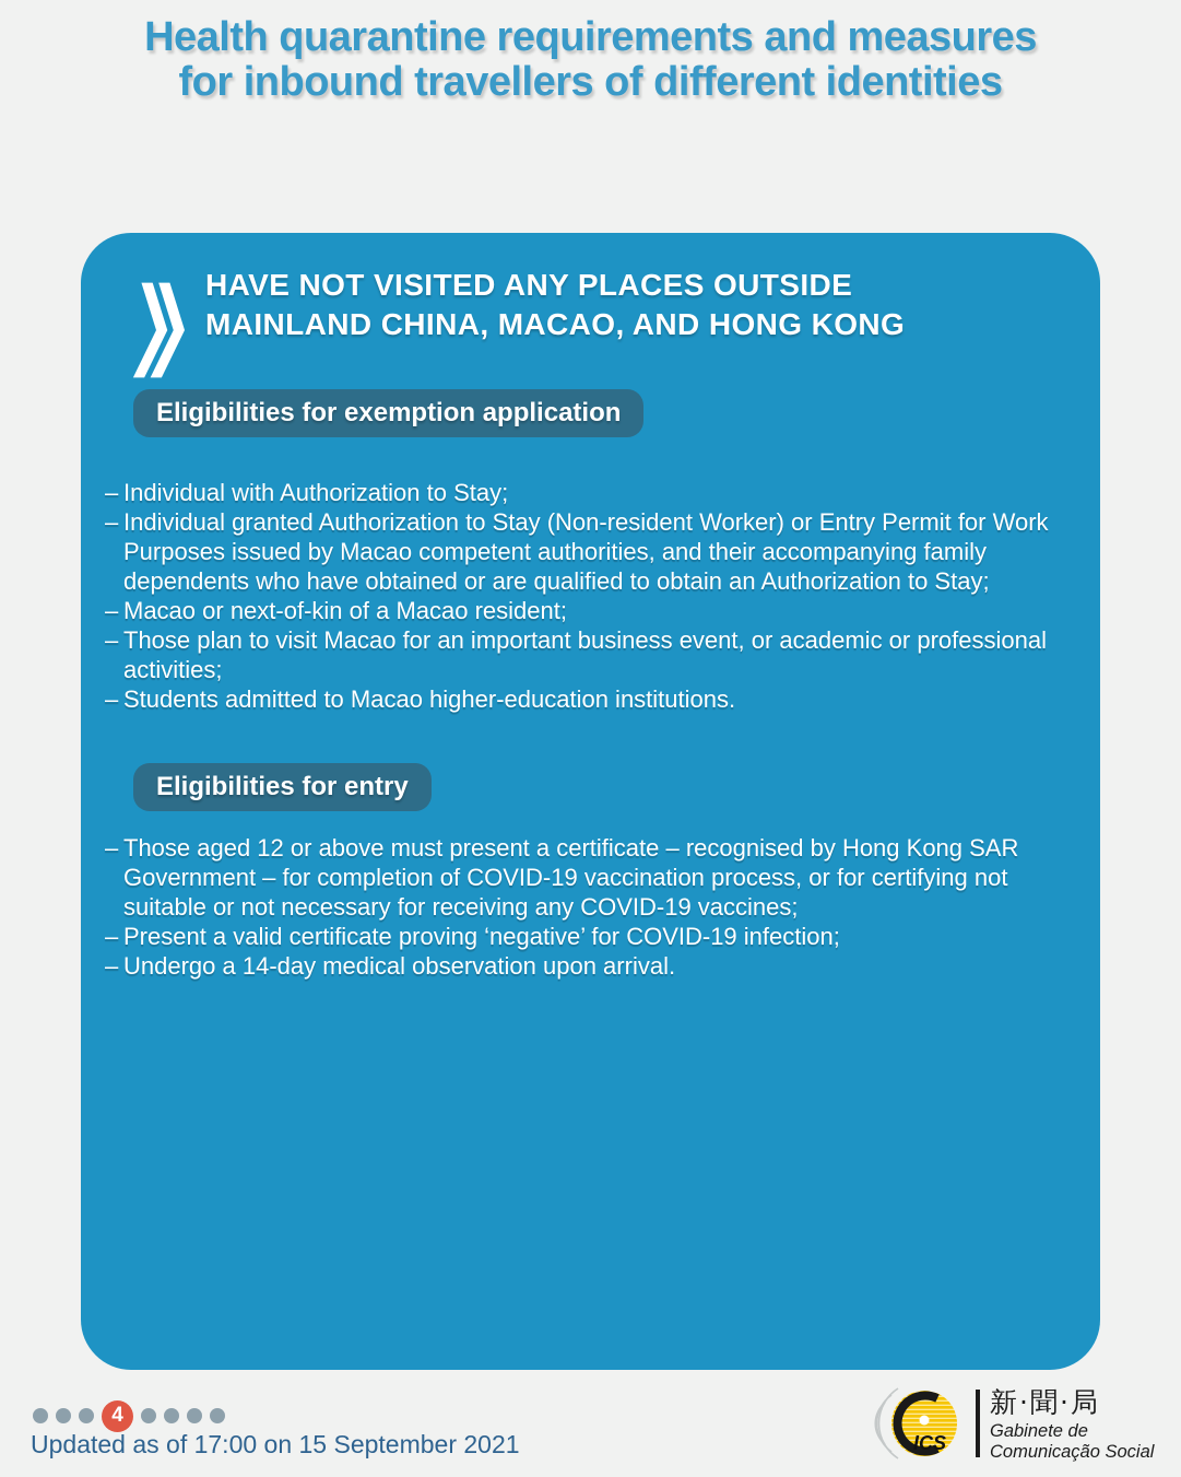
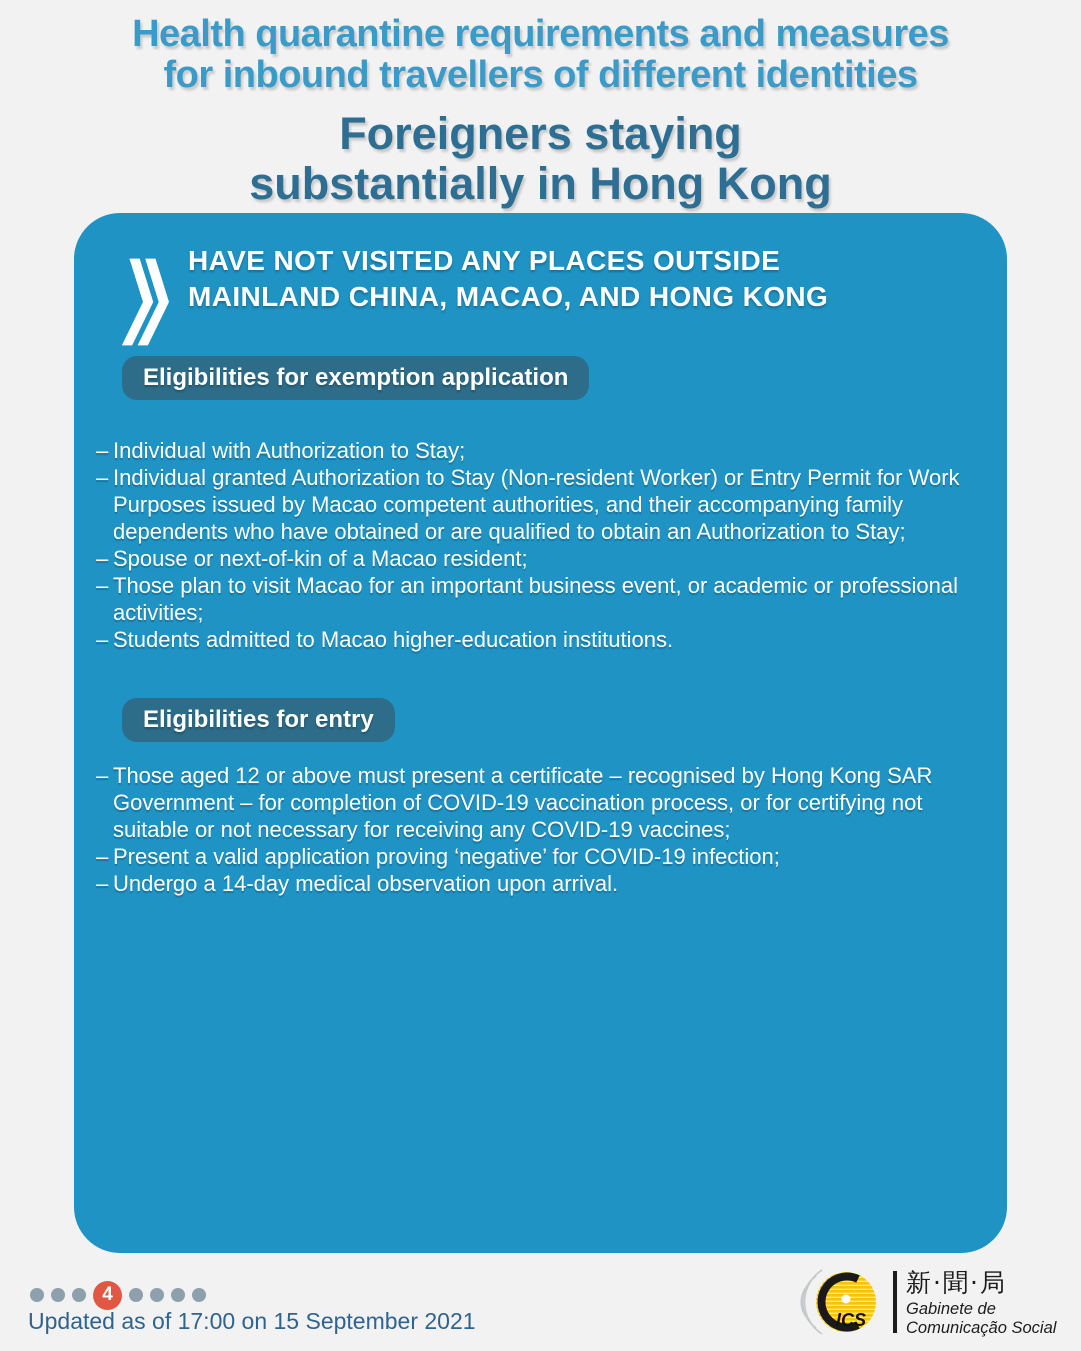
  Health quarantine requirements and measures
  for inbound travellers of different identities
+ Foreigners staying
+ substantially in Hong Kong
  HAVE NOT VISITED ANY PLACES OUTSIDE
  MAINLAND CHINA, MACAO, AND HONG KONG
  Eligibilities for exemption application
  –
  Individual with Authorization to Stay;
  –
  Individual granted Authorization to Stay (Non-resident Worker) or Entry Permit for Work Purposes issued by Macao competent authorities, and their accompanying family dependents who have obtained or are qualified to obtain an Authorization to Stay;
  –
- Macao or next-of-kin of a Macao resident;
+ Spouse or next-of-kin of a Macao resident;
  –
  Those plan to visit Macao for an important business event, or academic or professional activities;
  –
  Students admitted to Macao higher-education institutions.
  Eligibilities for entry
  –
  Those aged 12 or above must present a certificate – recognised by Hong Kong SAR Government – for completion of COVID-19 vaccination process, or for certifying not suitable or not necessary for receiving any COVID-19 vaccines;
  –
- Present a valid certificate proving ‘negative’ for COVID-19 infection;
+ Present a valid application proving ‘negative’ for COVID-19 infection;
  –
  Undergo a 14-day medical observation upon arrival.
  4
  Updated as of 17:00 on 15 September 2021
  ICS
  新·聞·局
  Gabinete de
  Comunicação Social
